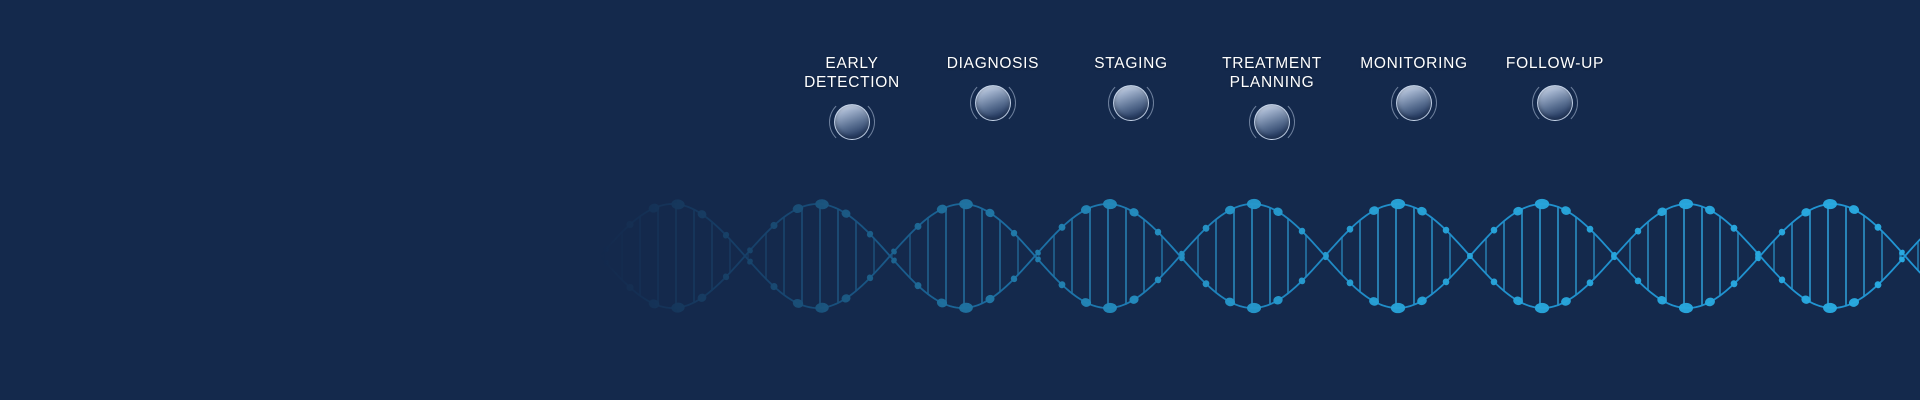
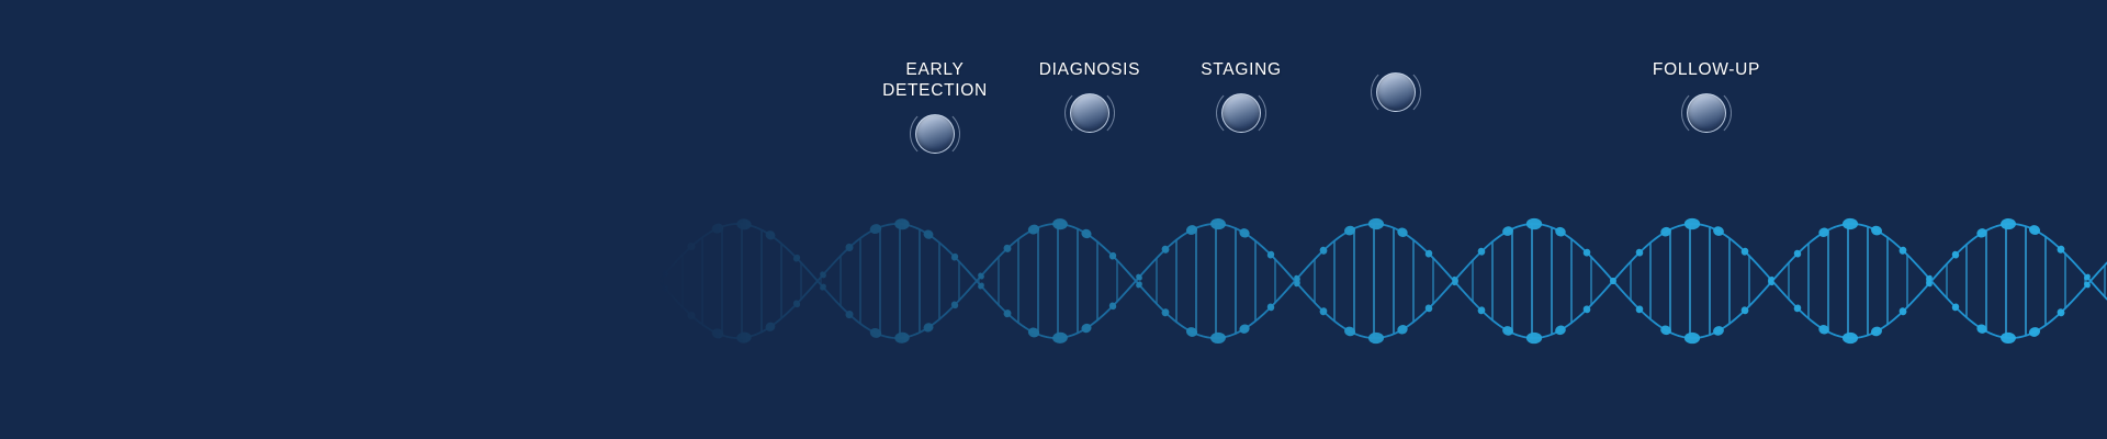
  EARLY
  DETECTION
  DIAGNOSIS
  STAGING
- TREATMENT
- PLANNING
- MONITORING
  FOLLOW-UP
